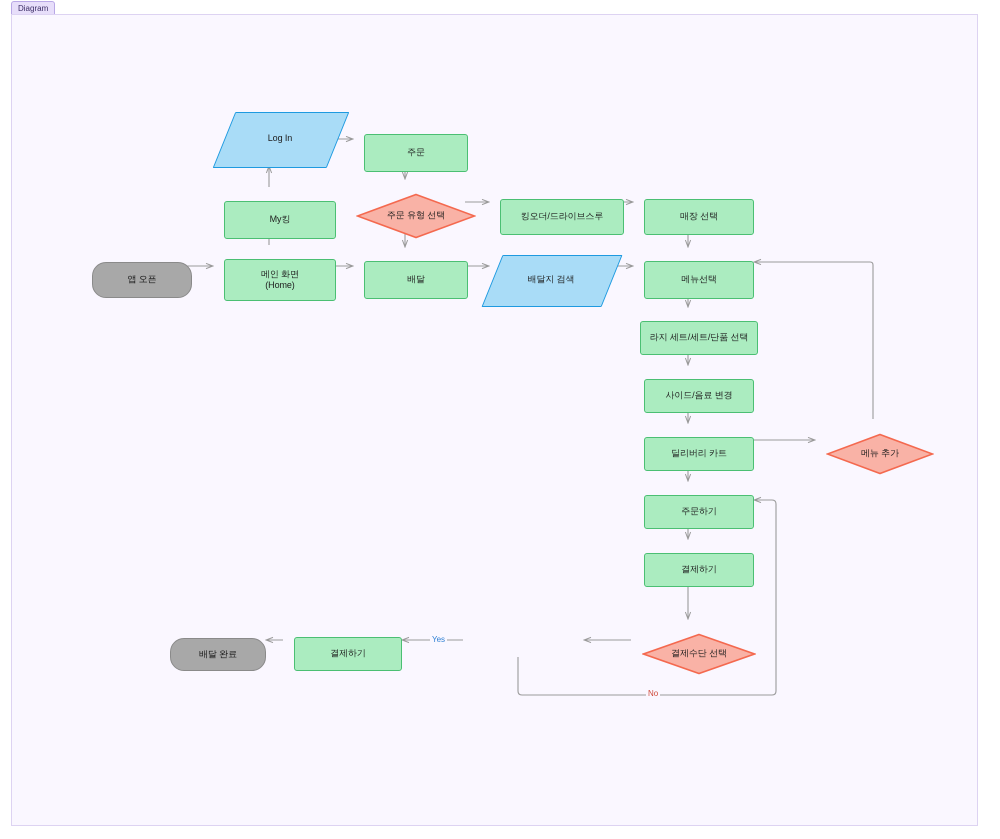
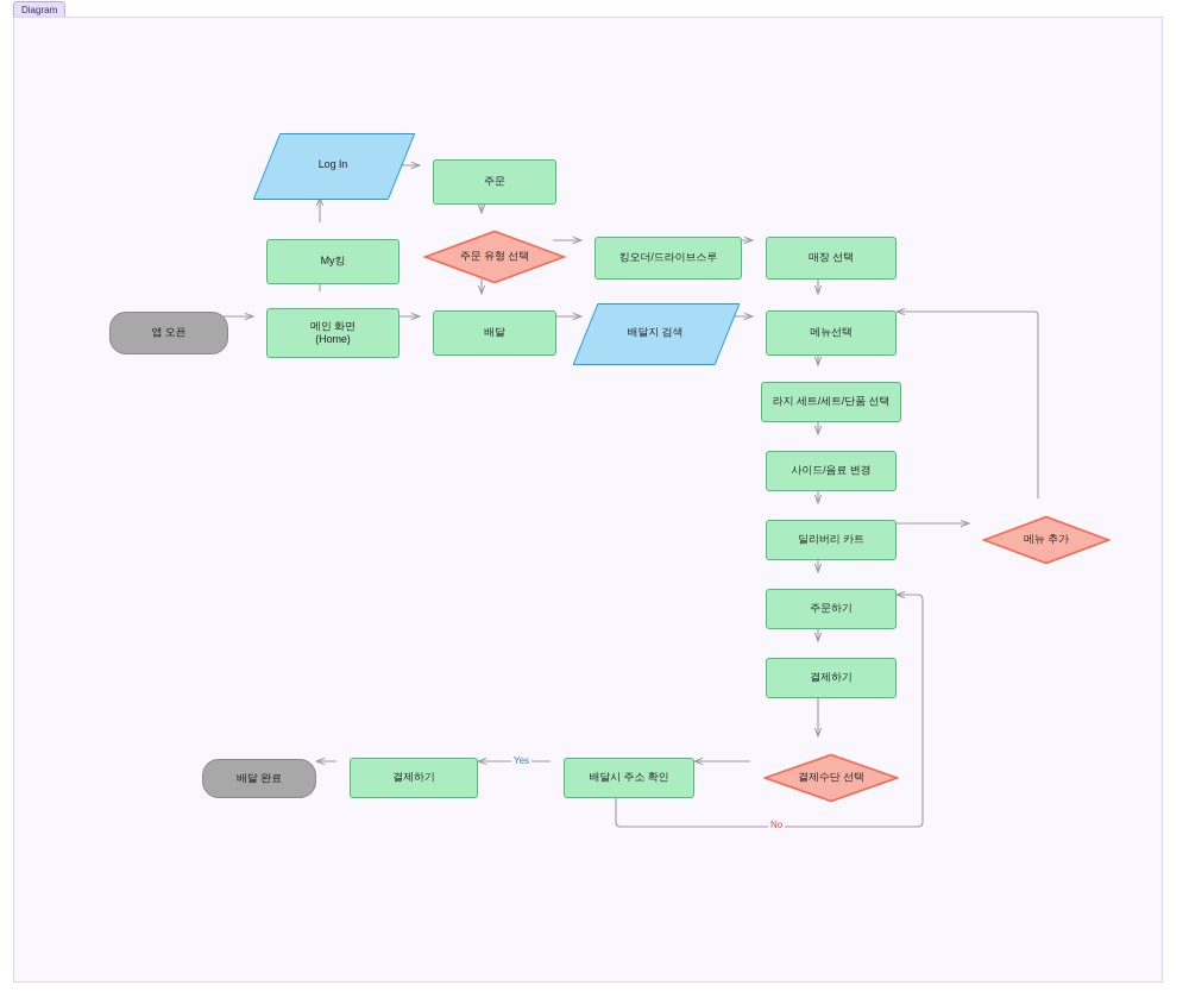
  Diagram
  Log In
  주문
  My킹
  주문 유형 선택
  앱 오픈
  메인 화면
  (Home)
  배달
  배달지 검색
  킹오더/드라이브스루
  매장 선택
  메뉴선택
  라지 세트/세트/단품 선택
  사이드/음료 변경
  딜리버리 카트
  메뉴 추가
  주문하기
  결제하기
  결제수단 선택
+ 배달시 주소 확인
  결제하기
  배달 완료
  Yes
  No
